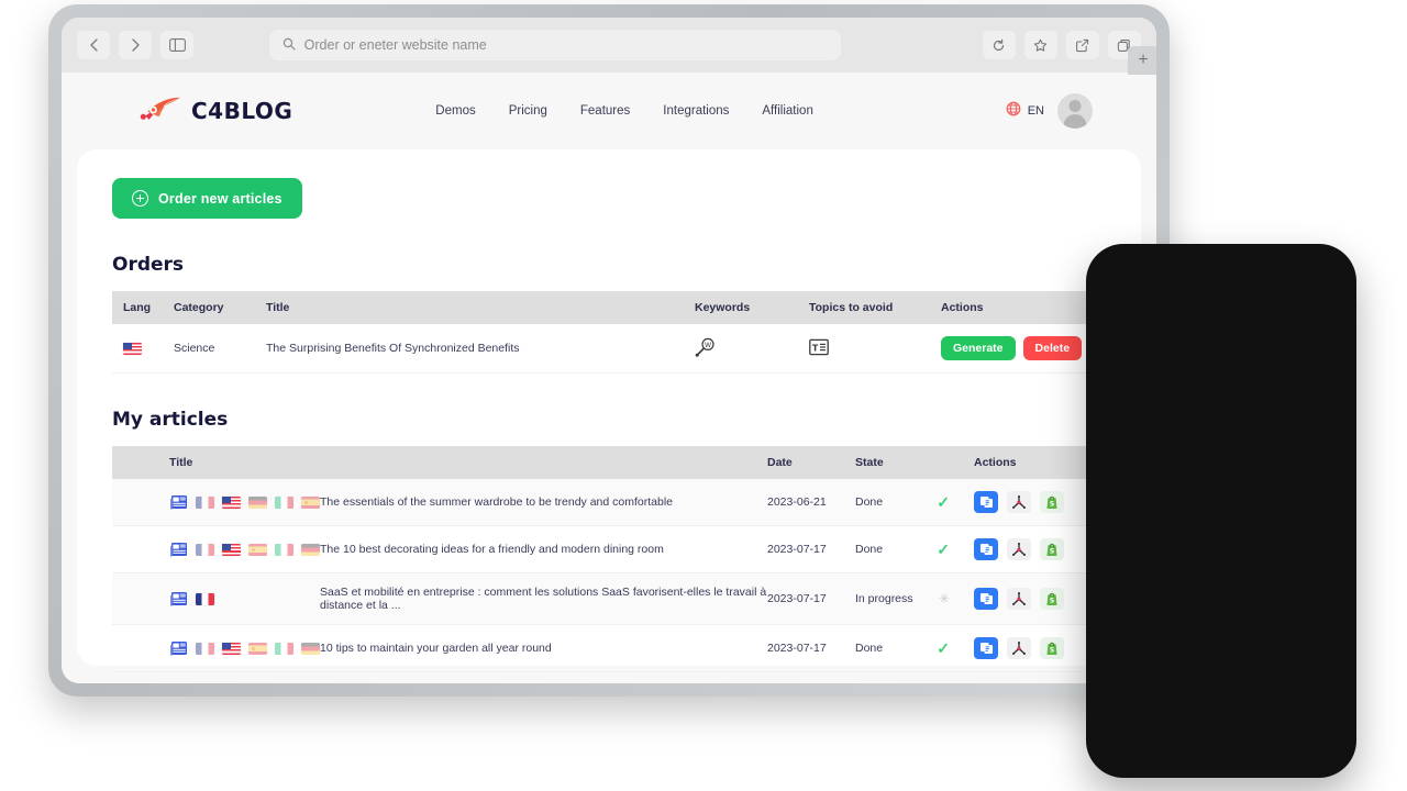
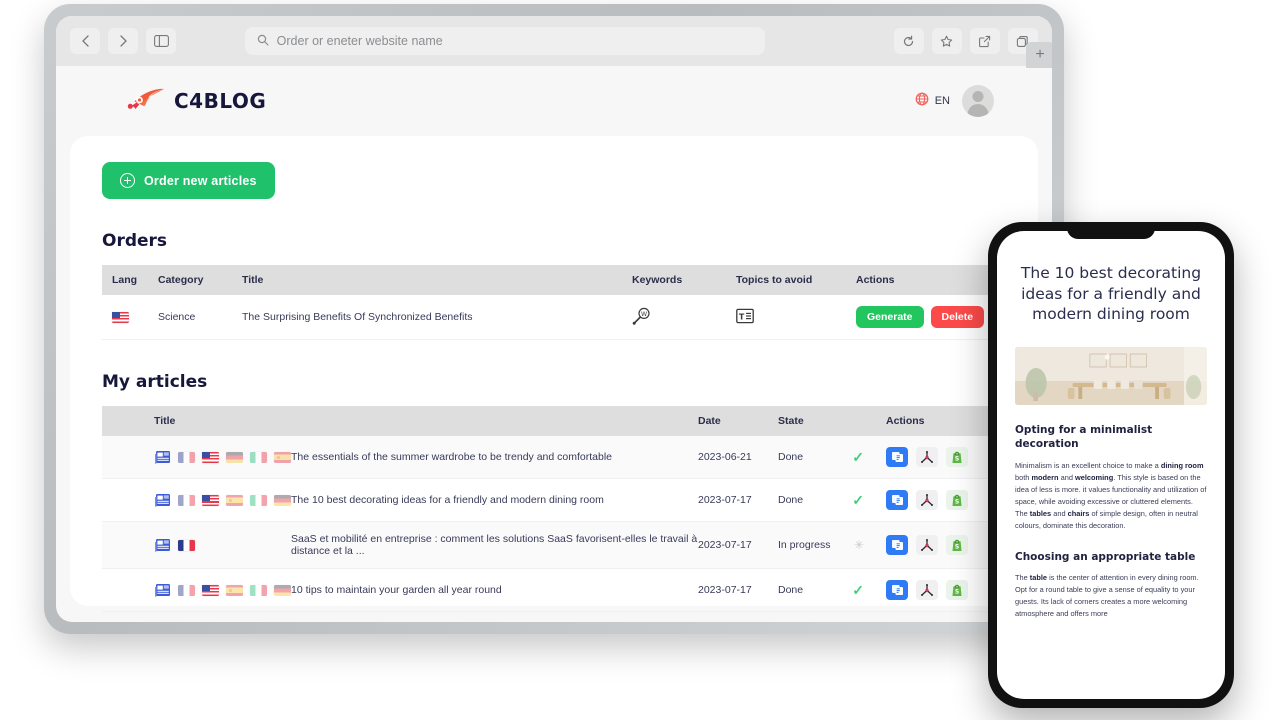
  Order or eneter website name
  +
  C4BLOG
- Demos
- Pricing
- Features
- Integrations
- Affiliation
  EN
  Order new articles
  Orders
  Lang	Category	Title	Keywords	Topics to avoid	Actions
  	Science	The Surprising Benefits Of Synchronized Benefits		T	Generate Delete
  My articles
  Title		Date	State	Actions
  	The essentials of the summer wardrobe to be trendy and comfortable	2023-06-21	Done ✓
  	The 10 best decorating ideas for a friendly and modern dining room	2023-07-17	Done ✓
  	SaaS et mobilité en entreprise : comment les solutions SaaS favorisent-elles le travail à distance et la ...	2023-07-17	In progress ✳
  	10 tips to maintain your garden all year round	2023-07-17	Done ✓
+ The 10 best decorating ideas for a friendly and modern dining room
+ Opting for a minimalist decoration
+ Minimalism is an excellent choice to make a dining room both modern and welcoming. This style is based on the idea of less is more. it values functionality and utilization of space, while avoiding excessive or cluttered elements. The tables and chairs of simple design, often in neutral colours, dominate this decoration.
+ Choosing an appropriate table
+ The table is the center of attention in every dining room. Opt for a round table to give a sense of equality to your guests. Its lack of corners creates a more welcoming atmosphere and offers more
